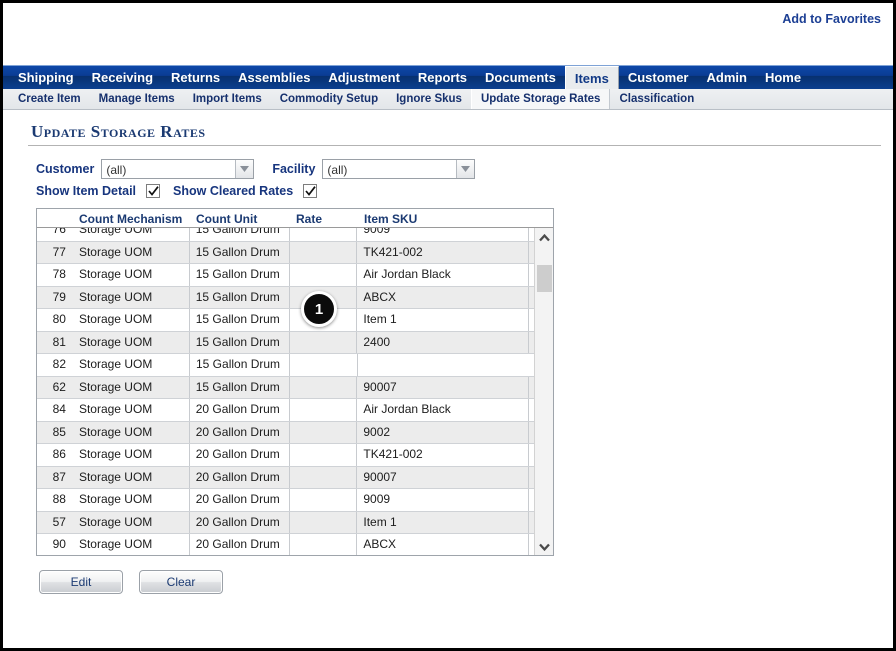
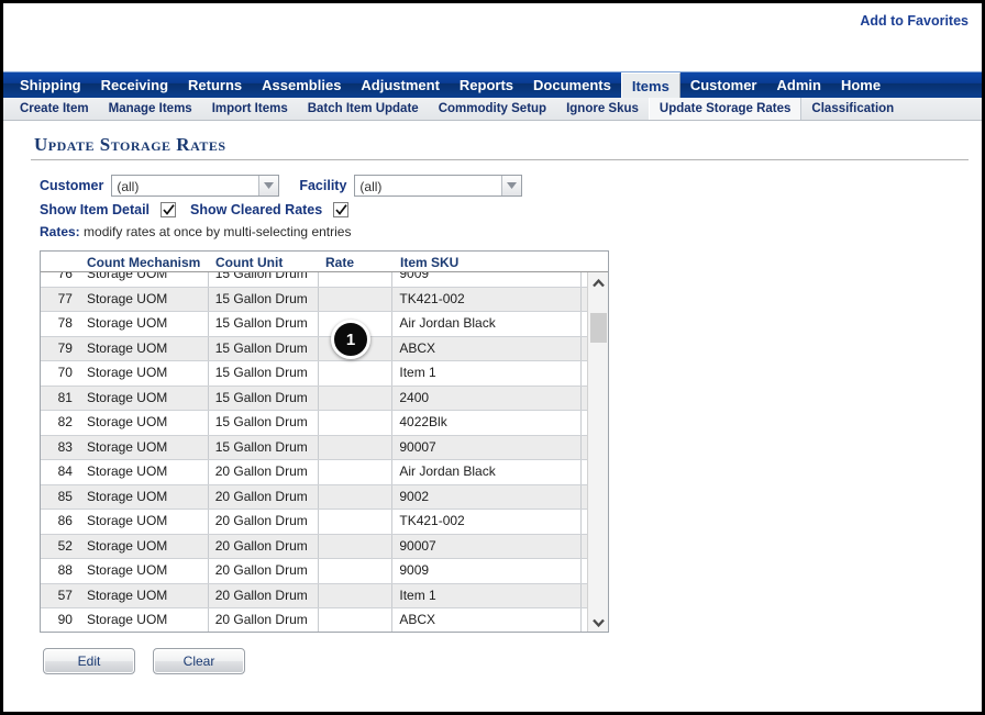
  Add to Favorites
  Shipping
  Receiving
  Returns
  Assemblies
  Adjustment
  Reports
  Documents
  Items
  Customer
  Admin
  Home
  Create Item
  Manage Items
  Import Items
+ Batch Item Update
  Commodity Setup
  Ignore Skus
  Update Storage Rates
  Classification
  Update Storage Rates
  Customer
  (all)
  Facility
  (all)
  Show Item Detail
  Show Cleared Rates
+ Rates: modify rates at once by multi-selecting entries
  1
  Count Mechanism
  Count Unit
  Rate
  Item SKU
  76
  Storage UOM
  15 Gallon Drum
  9009
  77
  Storage UOM
  15 Gallon Drum
  TK421-002
  78
  Storage UOM
  15 Gallon Drum
  Air Jordan Black
  79
  Storage UOM
  15 Gallon Drum
  ABCX
- 80
+ 70
  Storage UOM
  15 Gallon Drum
  Item 1
  81
  Storage UOM
  15 Gallon Drum
  2400
  82
  Storage UOM
  15 Gallon Drum
+ 4022Blk
- 62
+ 83
  Storage UOM
  15 Gallon Drum
  90007
  84
  Storage UOM
  20 Gallon Drum
  Air Jordan Black
  85
  Storage UOM
  20 Gallon Drum
  9002
  86
  Storage UOM
  20 Gallon Drum
  TK421-002
- 87
+ 52
  Storage UOM
  20 Gallon Drum
  90007
  88
  Storage UOM
  20 Gallon Drum
  9009
  57
  Storage UOM
  20 Gallon Drum
  Item 1
  90
  Storage UOM
  20 Gallon Drum
  ABCX
  Edit
  Clear
